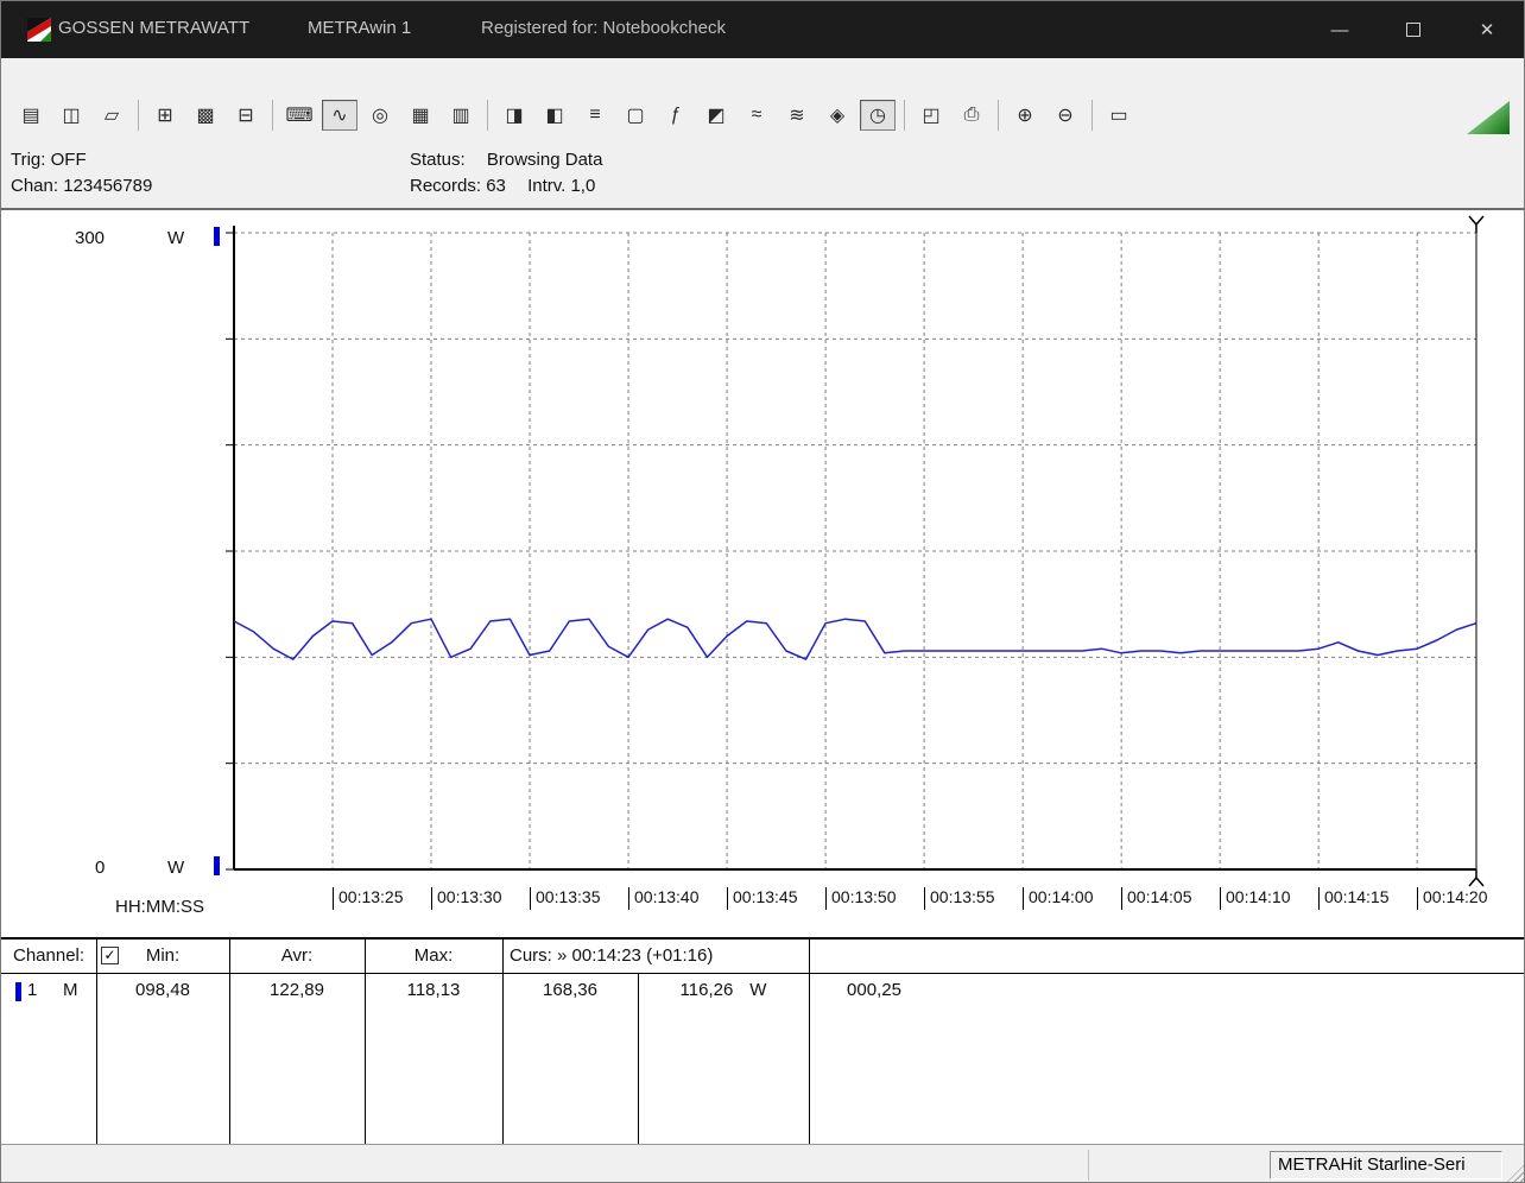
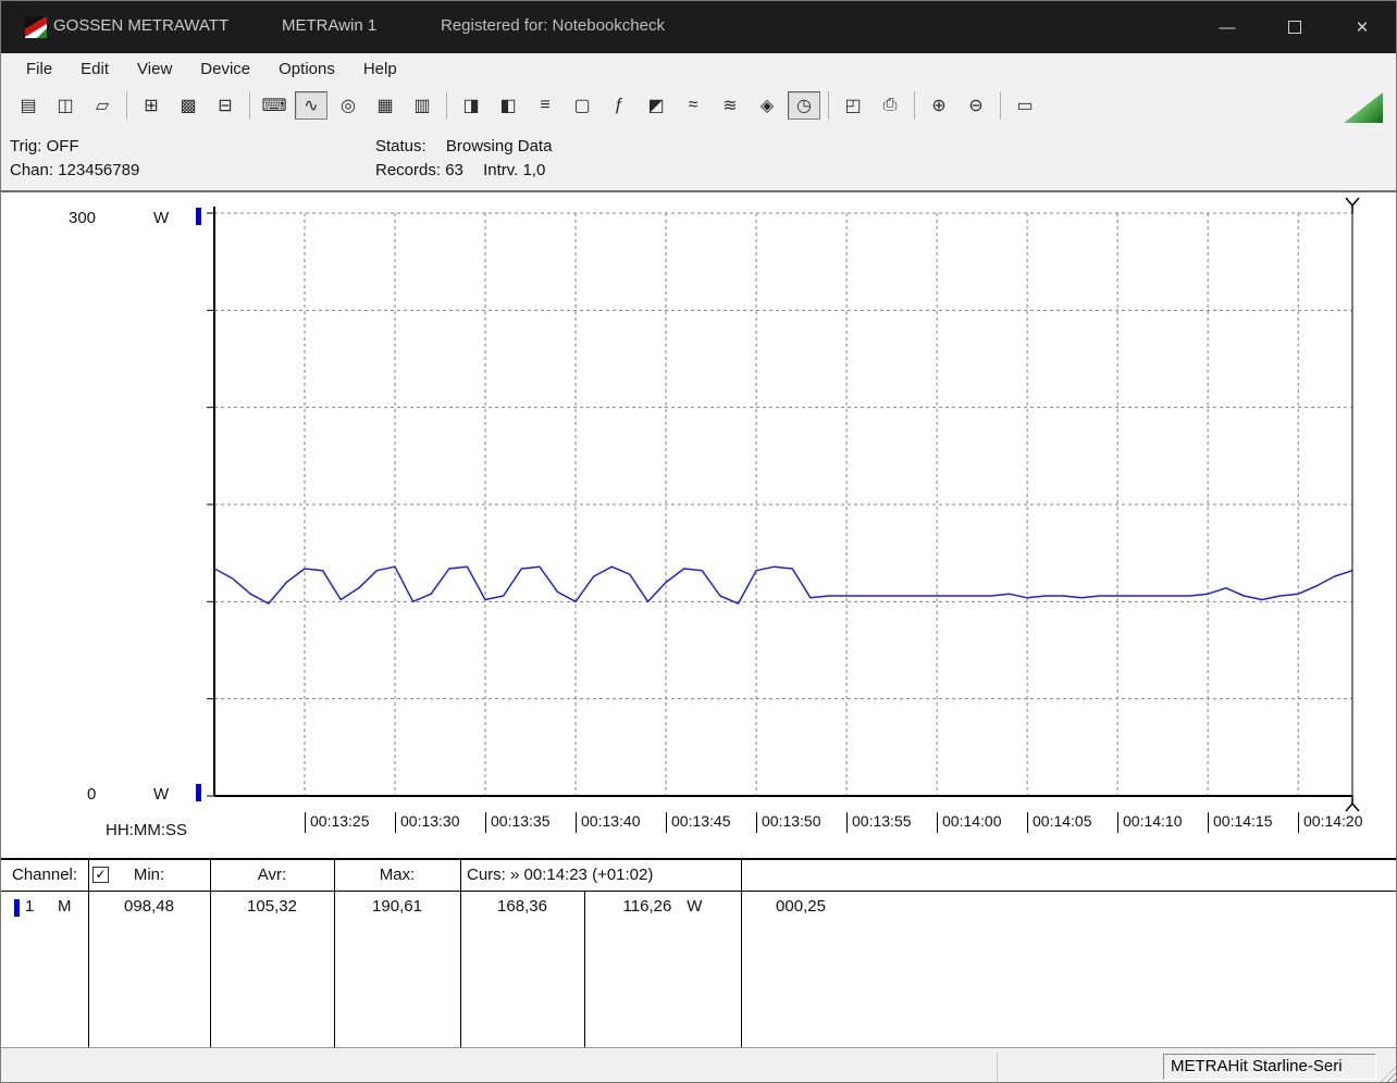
  GOSSEN METRAWATT
  METRAwin 1
  Registered for: Notebookcheck
  —
  ✕
+ File
+ Edit
+ View
+ Device
+ Options
+ Help
  ▤
  ◫
  ▱
  ⊞
  ▩
  ⊟
  ⌨
  ∿
  ◎
  ▦
  ▥
  ◨
  ◧
  ≡
  ▢
  ƒ
  ◩
  ≈
  ≋
  ◈
  ◷
  ◰
  ⎙
  ⊕
  ⊖
  ▭
  Trig: OFF
  Chan: 123456789
  Status: Browsing Data
  Records: 63 Intrv. 1,0
  300
  W
  0
  W
  00:13:25
  00:13:30
  00:13:35
  00:13:40
  00:13:45
  00:13:50
  00:13:55
  00:14:00
  00:14:05
  00:14:10
  00:14:15
  00:14:20
  HH:MM:SS
  Channel:
  ✓
  Min:
  Avr:
  Max:
- Curs: » 00:14:23 (+01:16)
+ Curs: » 00:14:23 (+01:02)
  1
  M
  098,48
- 122,89
+ 105,32
- 118,13
+ 190,61
  168,36
  116,26 W
  000,25
  METRAHit Starline-Seri
